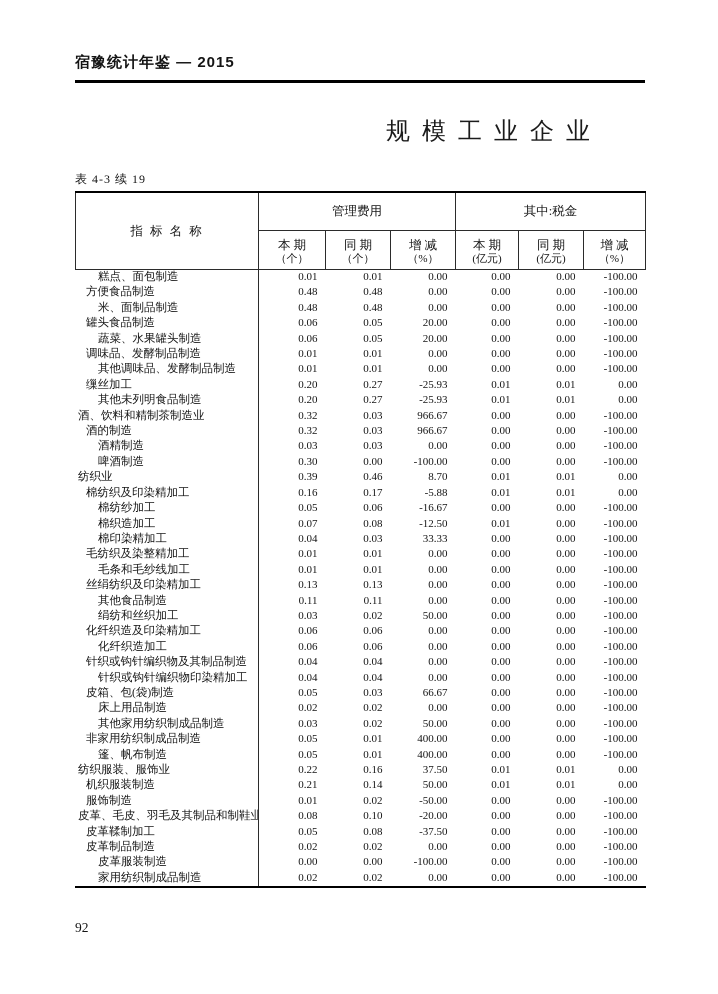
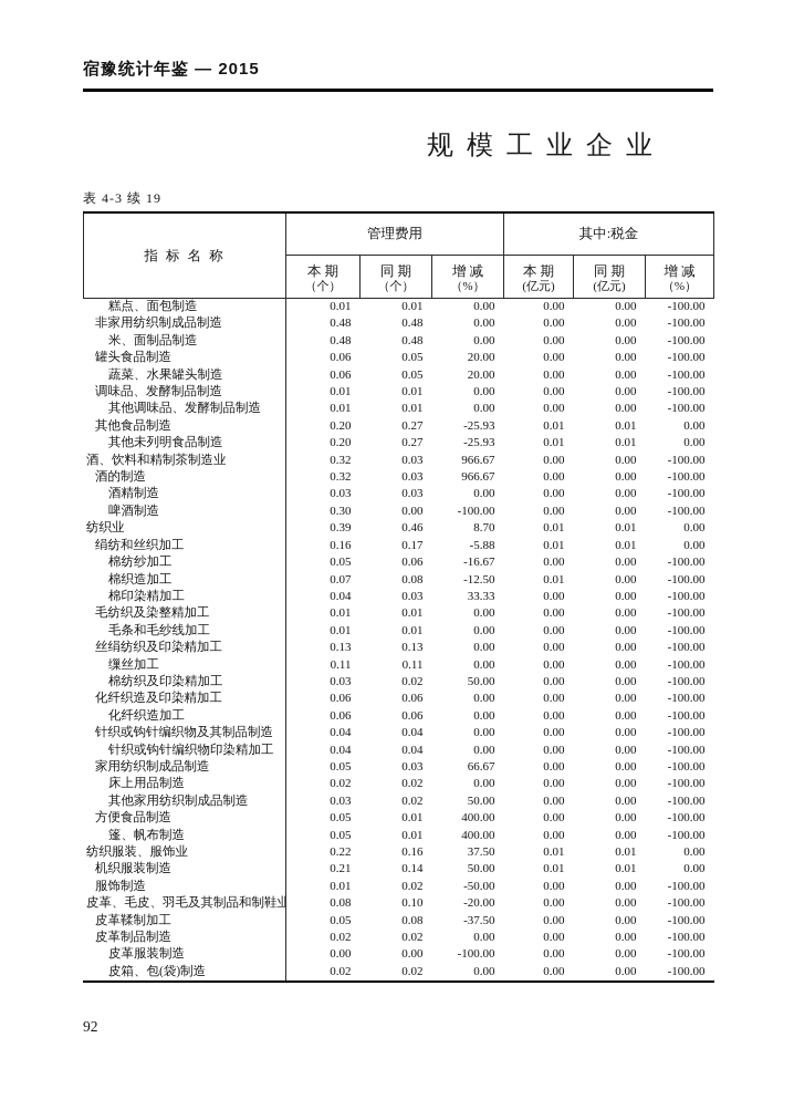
  宿豫统计年鉴 — 2015
  规 模 工 业 企 业
  表 4-3 续 19
  指 标 名 称	管理费用	其中:税金
  本 期 （个）	同 期 （个）	增 减 （%）	本 期 (亿元)	同 期 (亿元)	增 减 （%）
  糕点、面包制造	0.01	0.01	0.00	0.00	0.00	-100.00
- 方便食品制造	0.48	0.48	0.00	0.00	0.00	-100.00
+ 非家用纺织制成品制造	0.48	0.48	0.00	0.00	0.00	-100.00
  米、面制品制造	0.48	0.48	0.00	0.00	0.00	-100.00
  罐头食品制造	0.06	0.05	20.00	0.00	0.00	-100.00
  蔬菜、水果罐头制造	0.06	0.05	20.00	0.00	0.00	-100.00
  调味品、发酵制品制造	0.01	0.01	0.00	0.00	0.00	-100.00
  其他调味品、发酵制品制造	0.01	0.01	0.00	0.00	0.00	-100.00
- 缫丝加工	0.20	0.27	-25.93	0.01	0.01	0.00
+ 其他食品制造	0.20	0.27	-25.93	0.01	0.01	0.00
  其他未列明食品制造	0.20	0.27	-25.93	0.01	0.01	0.00
  酒、饮料和精制茶制造业	0.32	0.03	966.67	0.00	0.00	-100.00
  酒的制造	0.32	0.03	966.67	0.00	0.00	-100.00
  酒精制造	0.03	0.03	0.00	0.00	0.00	-100.00
  啤酒制造	0.30	0.00	-100.00	0.00	0.00	-100.00
  纺织业	0.39	0.46	8.70	0.01	0.01	0.00
- 棉纺织及印染精加工	0.16	0.17	-5.88	0.01	0.01	0.00
+ 绢纺和丝织加工	0.16	0.17	-5.88	0.01	0.01	0.00
  棉纺纱加工	0.05	0.06	-16.67	0.00	0.00	-100.00
  棉织造加工	0.07	0.08	-12.50	0.01	0.00	-100.00
  棉印染精加工	0.04	0.03	33.33	0.00	0.00	-100.00
  毛纺织及染整精加工	0.01	0.01	0.00	0.00	0.00	-100.00
  毛条和毛纱线加工	0.01	0.01	0.00	0.00	0.00	-100.00
  丝绢纺织及印染精加工	0.13	0.13	0.00	0.00	0.00	-100.00
- 其他食品制造	0.11	0.11	0.00	0.00	0.00	-100.00
+ 缫丝加工	0.11	0.11	0.00	0.00	0.00	-100.00
- 绢纺和丝织加工	0.03	0.02	50.00	0.00	0.00	-100.00
+ 棉纺织及印染精加工	0.03	0.02	50.00	0.00	0.00	-100.00
  化纤织造及印染精加工	0.06	0.06	0.00	0.00	0.00	-100.00
  化纤织造加工	0.06	0.06	0.00	0.00	0.00	-100.00
  针织或钩针编织物及其制品制造	0.04	0.04	0.00	0.00	0.00	-100.00
  针织或钩针编织物印染精加工	0.04	0.04	0.00	0.00	0.00	-100.00
- 皮箱、包(袋)制造	0.05	0.03	66.67	0.00	0.00	-100.00
+ 家用纺织制成品制造	0.05	0.03	66.67	0.00	0.00	-100.00
  床上用品制造	0.02	0.02	0.00	0.00	0.00	-100.00
  其他家用纺织制成品制造	0.03	0.02	50.00	0.00	0.00	-100.00
- 非家用纺织制成品制造	0.05	0.01	400.00	0.00	0.00	-100.00
+ 方便食品制造	0.05	0.01	400.00	0.00	0.00	-100.00
  篷、帆布制造	0.05	0.01	400.00	0.00	0.00	-100.00
  纺织服装、服饰业	0.22	0.16	37.50	0.01	0.01	0.00
  机织服装制造	0.21	0.14	50.00	0.01	0.01	0.00
  服饰制造	0.01	0.02	-50.00	0.00	0.00	-100.00
  皮革、毛皮、羽毛及其制品和制鞋业	0.08	0.10	-20.00	0.00	0.00	-100.00
  皮革鞣制加工	0.05	0.08	-37.50	0.00	0.00	-100.00
  皮革制品制造	0.02	0.02	0.00	0.00	0.00	-100.00
  皮革服装制造	0.00	0.00	-100.00	0.00	0.00	-100.00
- 家用纺织制成品制造	0.02	0.02	0.00	0.00	0.00	-100.00
+ 皮箱、包(袋)制造	0.02	0.02	0.00	0.00	0.00	-100.00
  92
